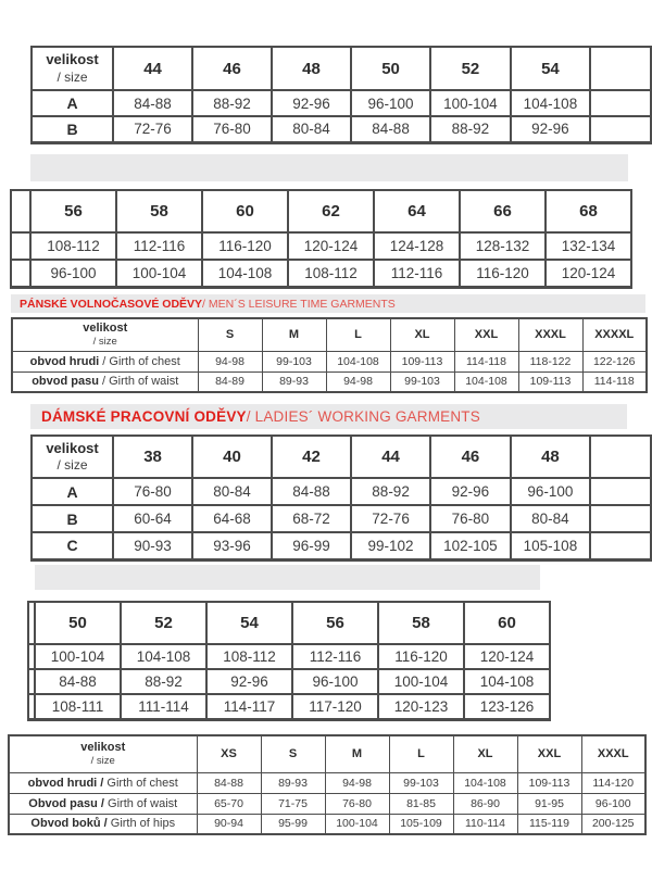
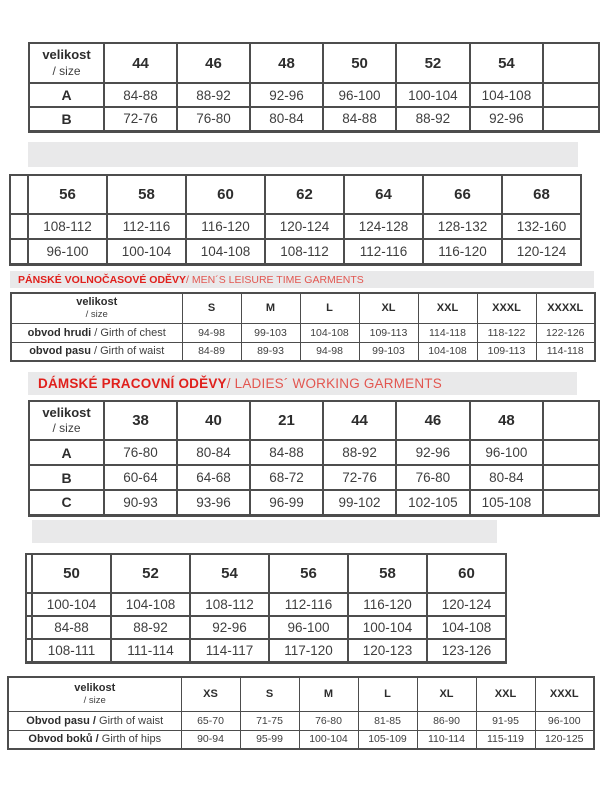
  velikost/ size	44	46	48	50	52	54
  A	84-88	88-92	92-96	96-100	100-104	104-108
  B	72-76	76-80	80-84	84-88	88-92	92-96
  	56	58	60	62	64	66	68
- 	108-112	112-116	116-120	120-124	124-128	128-132	132-134
+ 	108-112	112-116	116-120	120-124	124-128	128-132	132-160
  	96-100	100-104	104-108	108-112	112-116	116-120	120-124
  PÁNSKÉ VOLNOČASOVÉ ODĚVY
  / MEN´S LEISURE TIME GARMENTS
  velikost/ size	S	M	L	XL	XXL	XXXL	XXXXL
  obvod hrudi / Girth of chest	94-98	99-103	104-108	109-113	114-118	118-122	122-126
  obvod pasu / Girth of waist	84-89	89-93	94-98	99-103	104-108	109-113	114-118
  DÁMSKÉ PRACOVNÍ ODĚVY
  / LADIES´ WORKING GARMENTS
- velikost/ size	38	40	42	44	46	48
+ velikost/ size	38	40	21	44	46	48
  A	76-80	80-84	84-88	88-92	92-96	96-100
  B	60-64	64-68	68-72	72-76	76-80	80-84
  C	90-93	93-96	96-99	99-102	102-105	105-108
  	50	52	54	56	58	60
  	100-104	104-108	108-112	112-116	116-120	120-124
  	84-88	88-92	92-96	96-100	100-104	104-108
  	108-111	111-114	114-117	117-120	120-123	123-126
  velikost/ size	XS	S	M	L	XL	XXL	XXXL
- obvod hrudi / Girth of chest	84-88	89-93	94-98	99-103	104-108	109-113	114-120
  Obvod pasu / Girth of waist	65-70	71-75	76-80	81-85	86-90	91-95	96-100
- Obvod boků / Girth of hips	90-94	95-99	100-104	105-109	110-114	115-119	200-125
+ Obvod boků / Girth of hips	90-94	95-99	100-104	105-109	110-114	115-119	120-125
